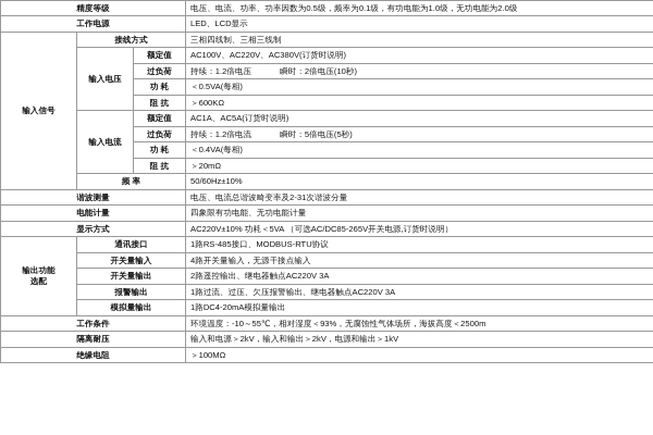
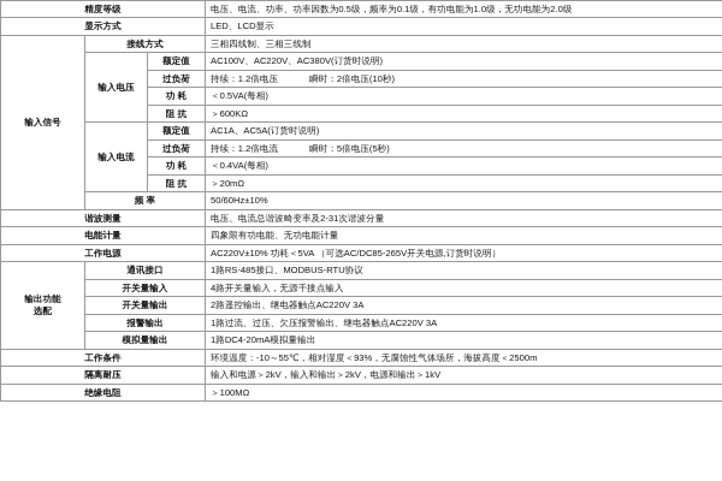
  精度等级	电压、电流、功率、功率因数为0.5级，频率为0.1级，有功电能为1.0级，无功电能为2.0级
- 工作电源	LED、LCD显示
+ 显示方式	LED、LCD显示
  输入信号	接线方式	三相四线制、三相三线制
  输入电压	额定值	AC100V、AC220V、AC380V(订货时说明)
  过负荷	持续：1.2倍电压 瞬时：2倍电压(10秒)
  功 耗	＜0.5VA(每相)
  阻 抗	＞600KΩ
  输入电流	额定值	AC1A、AC5A(订货时说明)
  过负荷	持续：1.2倍电流 瞬时：5倍电压(5秒)
  功 耗	＜0.4VA(每相)
  阻 抗	＞20mΩ
  频 率	50/60Hz±10%
  谐波测量	电压、电流总谐波畸变率及2-31次谐波分量
  电能计量	四象限有功电能、无功电能计量
- 显示方式	AC220V±10% 功耗＜5VA （可选AC/DC85-265V开关电源,订货时说明）
+ 工作电源	AC220V±10% 功耗＜5VA （可选AC/DC85-265V开关电源,订货时说明）
  输出功能 选配	通讯接口	1路RS-485接口、MODBUS-RTU协议
  开关量输入	4路开关量输入，无源干接点输入
  开关量输出	2路遥控输出、继电器触点AC220V 3A
  报警输出	1路过流、过压、欠压报警输出、继电器触点AC220V 3A
  模拟量输出	1路DC4-20mA模拟量输出
  工作条件	环境温度：-10～55℃，相对湿度＜93%，无腐蚀性气体场所，海拔高度＜2500m
  隔离耐压	输入和电源＞2kV，输入和输出＞2kV，电源和输出＞1kV
  绝缘电阻	＞100MΩ
